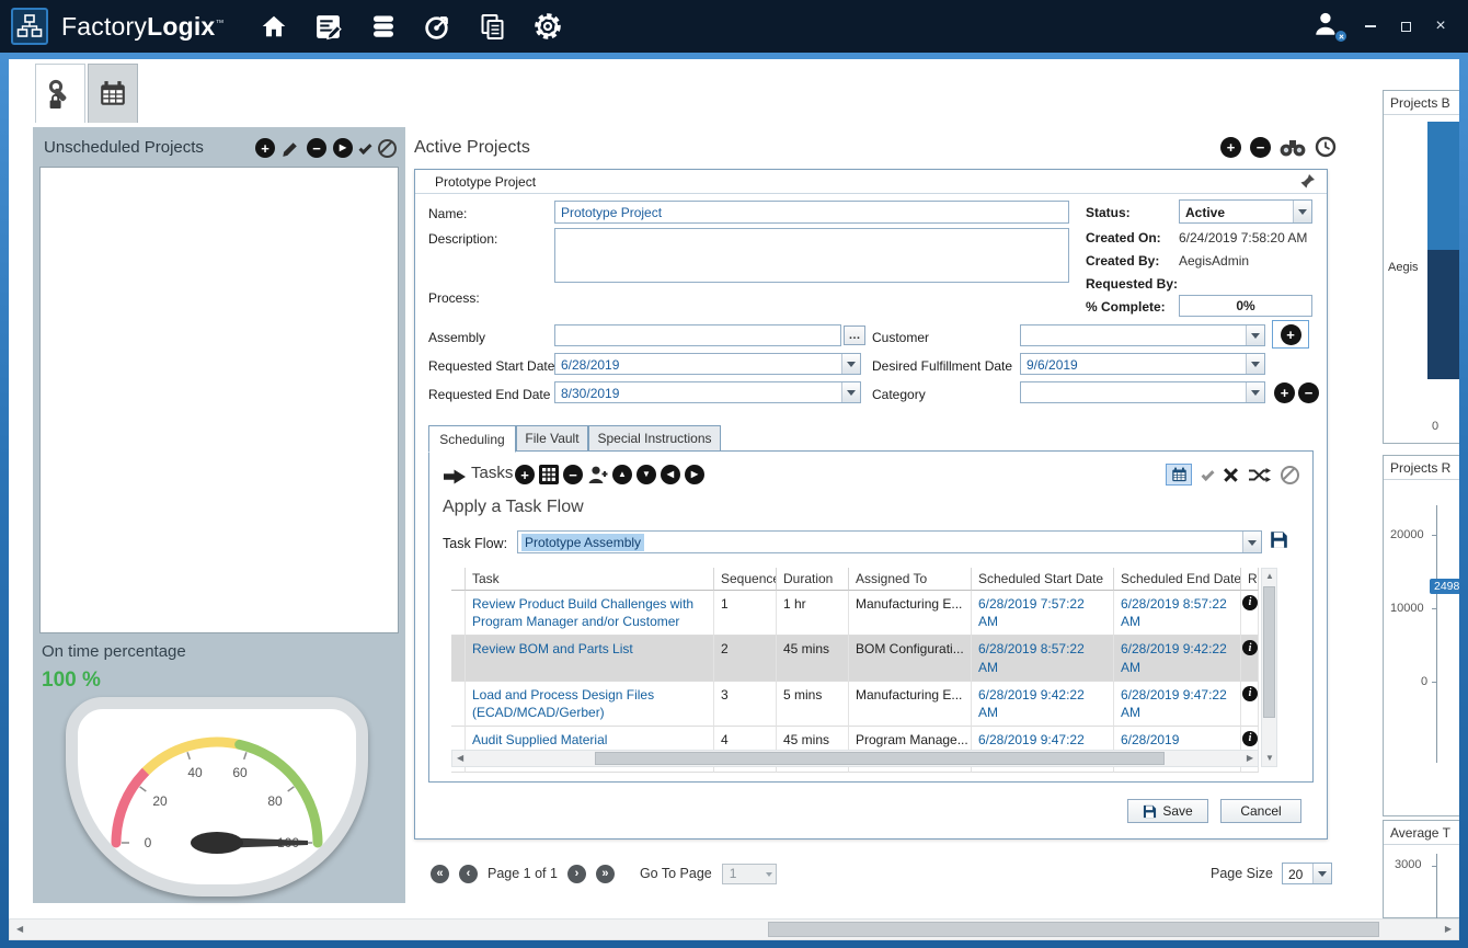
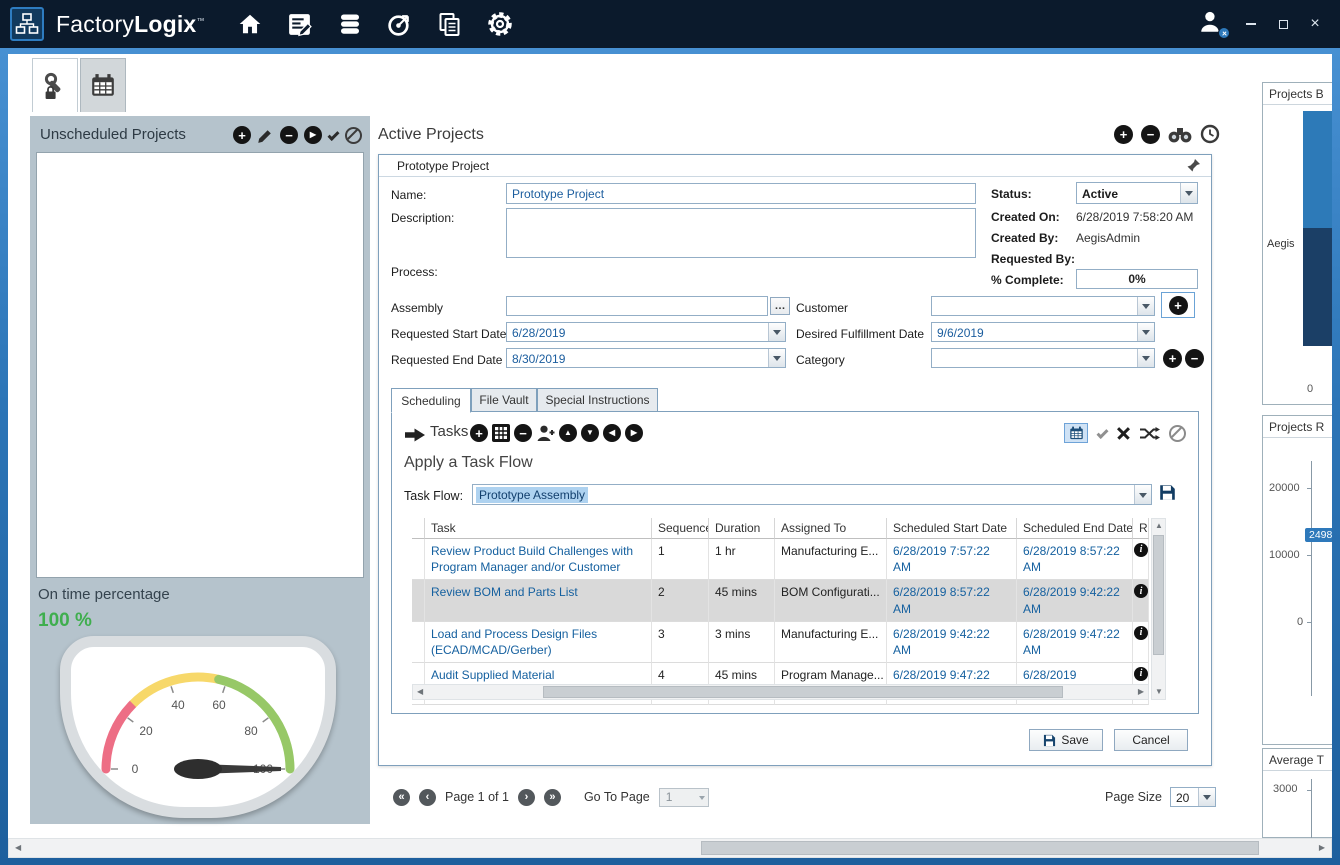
  FactoryLogix™
  ×
  Unscheduled Projects
  +
  −
  ▶
  On time percentage
  100 %
  0
  20
  40
  60
  80
  Active Projects
  +
  −
  Prototype Project
  Name:
  Prototype Project
  Status:
  Active
  Description:
  Created On:
- 6/24/2019 7:58:20 AM
+ 6/28/2019 7:58:20 AM
  Created By:
  AegisAdmin
  Requested By:
  Process:
  % Complete:
  0%
  Assembly
  …
  Customer
  +
  Requested Start Date
  6/28/2019
  Desired Fulfillment Date
  9/6/2019
  Requested End Date
  8/30/2019
  Category
  +
  −
  Scheduling
  File Vault
  Special Instructions
  Tasks
  +
  −
  ▲
  ▼
  ◀
  ▶
  Apply a Task Flow
  Task Flow:
  Prototype Assembly
  Task
  Sequenc
  Duration
  Assigned To
  Scheduled Start Date
  Scheduled End Date
  R
  Review Product Build Challenges with Program Manager and/or Customer
  1
  1 hr
  Manufacturing E...
  6/28/2019 7:57:22 AM
  6/28/2019 8:57:22 AM
  i
  Review BOM and Parts List
  2
  45 mins
  BOM Configurati...
  6/28/2019 8:57:22 AM
  6/28/2019 9:42:22 AM
  i
  Load and Process Design Files (ECAD/MCAD/Gerber)
  3
- 5 mins
+ 3 mins
  Manufacturing E...
  6/28/2019 9:42:22 AM
  6/28/2019 9:47:22 AM
  i
  Audit Supplied Material
  4
  45 mins
  Program Manage...
  6/28/2019 9:47:22
  i
  ◀
  ▶
  ▲
  ▼
  Save
  Cancel
  «
  ‹
  Page 1 of 1
  ›
  »
  Go To Page
  1
  Page Size
  20
  Projects B
  Aegis
  0
  Projects R
  20000
  10000
  0
  2498
  Average T
  3000
  ◀
  ▶
